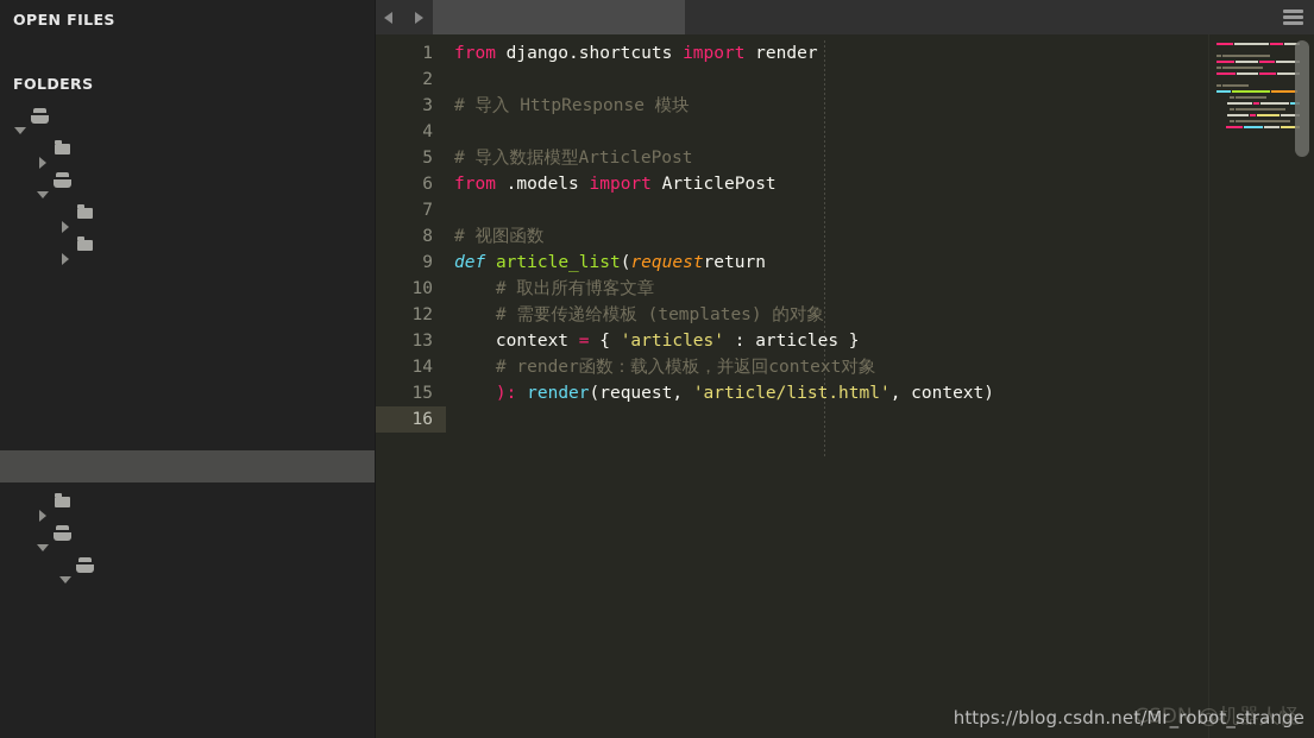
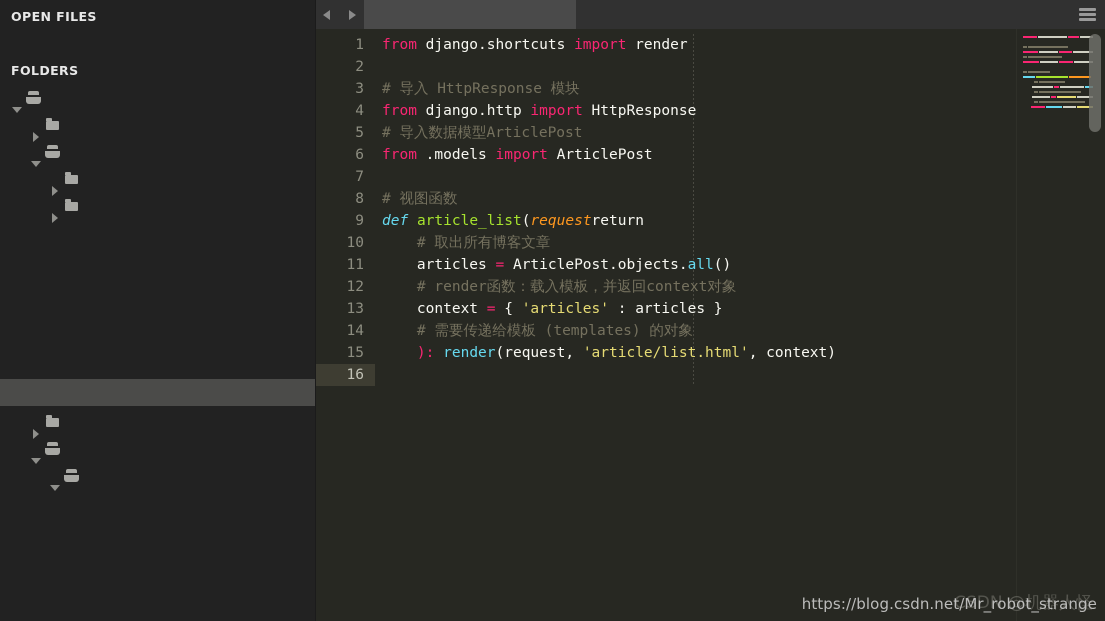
  OPEN FILES
  FOLDERS
  1
  from django.shortcuts import render
  2
  3
  # 导入 HttpResponse 模块
  4
+ from django.http import HttpResponse
  5
  # 导入数据模型ArticlePost
  6
  from .models import ArticlePost
  7
  8
  # 视图函数
  9
  def article_list(requestreturn
  10
  # 取出所有博客文章
+ 11
+ articles = ArticlePost.objects.all()
  12
- # 需要传递给模板 (templates) 的对象
+ # render函数：载入模板，并返回context对象
  13
  context = { 'articles' : articles }
  14
- # render函数：载入模板，并返回context对象
+ # 需要传递给模板 (templates) 的对象
  15
  ): render(request, 'article/list.html', context)
  16
  CSDN @机器人怪
  https://blog.csdn.net/Mr_robot_strange
